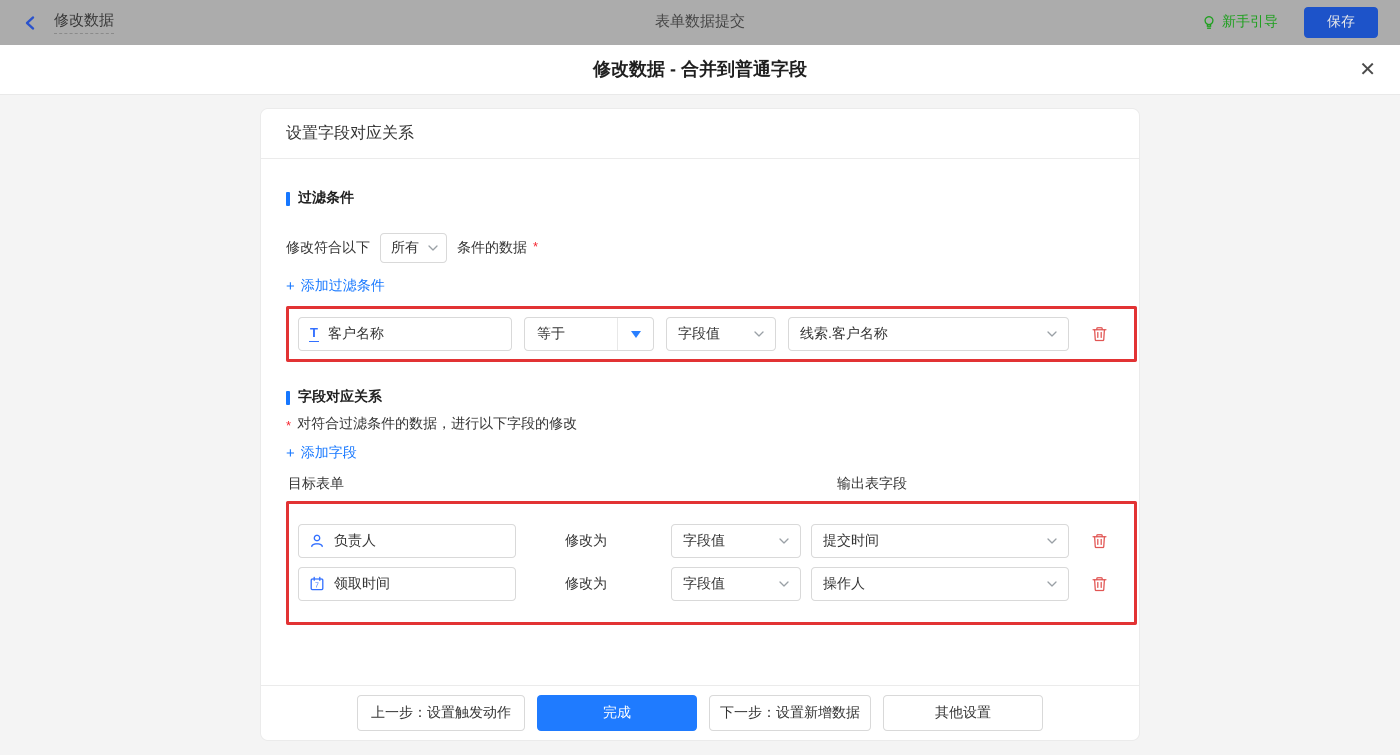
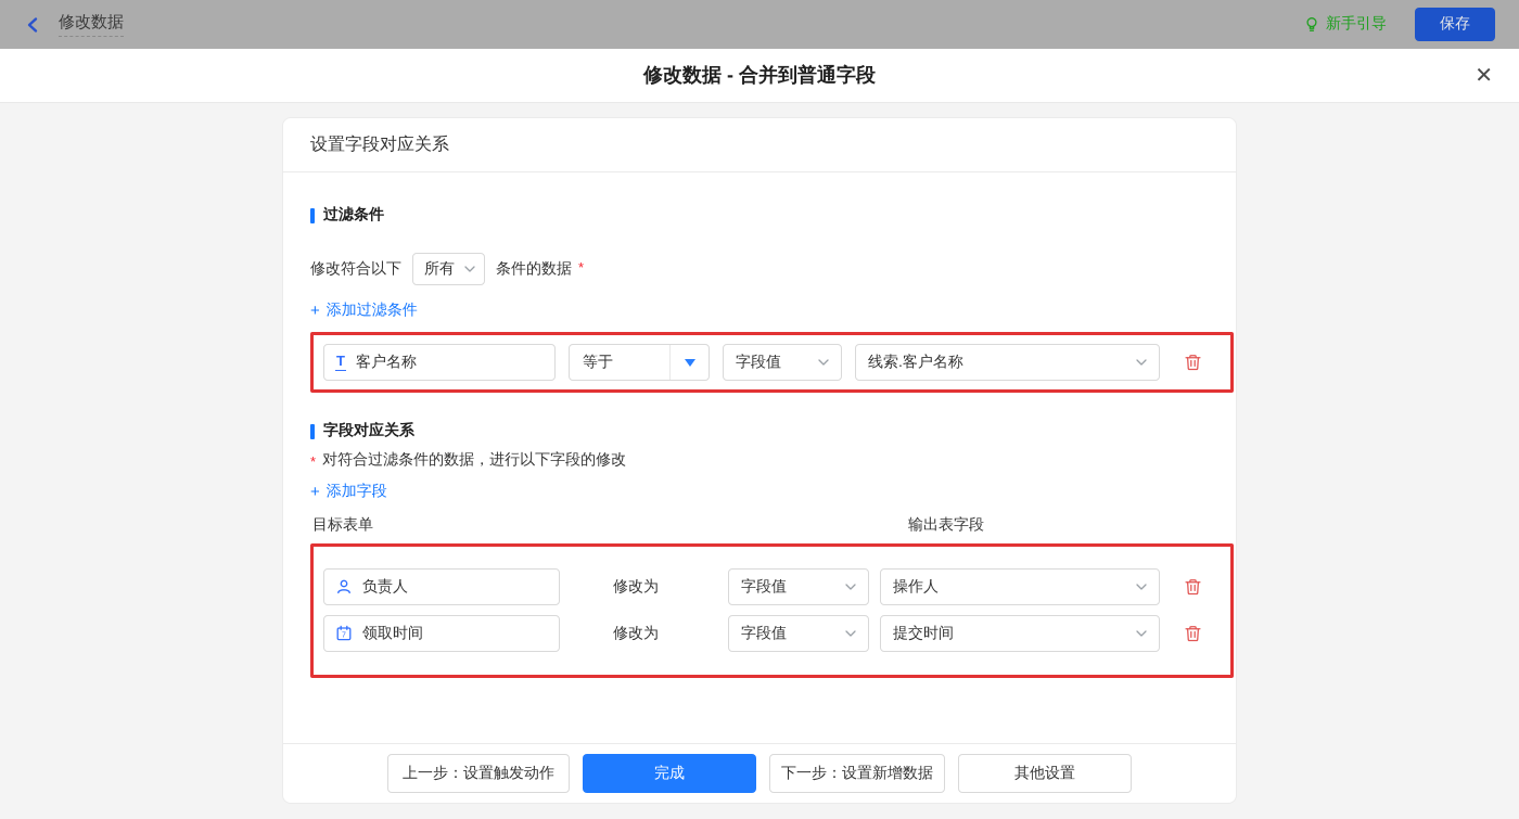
  修改数据
- 表单数据提交
  新手引导
  保存
  修改数据 - 合并到普通字段
  ✕
  设置字段对应关系
  过滤条件
  修改符合以下
  所有
  条件的数据
  *
  +
  添加过滤条件
  T
  客户名称
  等于
  字段值
  线索.客户名称
  字段对应关系
  *
  对符合过滤条件的数据，进行以下字段的修改
  +
  添加字段
  目标表单
  输出表字段
  负责人
  修改为
  字段值
- 提交时间
+ 操作人
  领取时间
  修改为
  字段值
- 操作人
+ 提交时间
  上一步：设置触发动作
  完成
  下一步：设置新增数据
  其他设置
